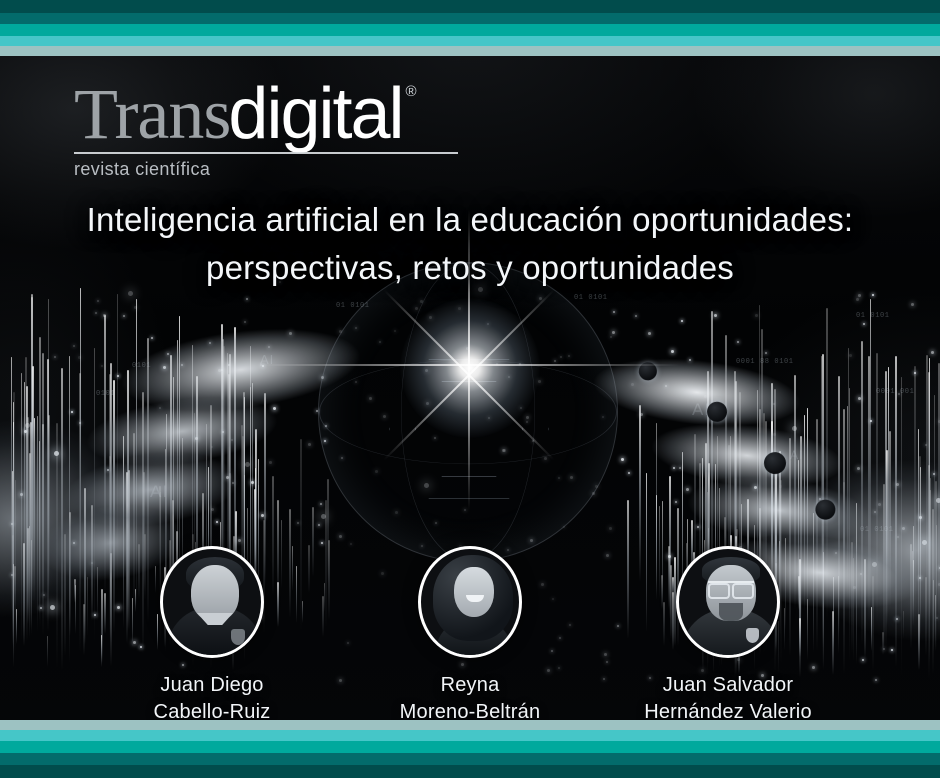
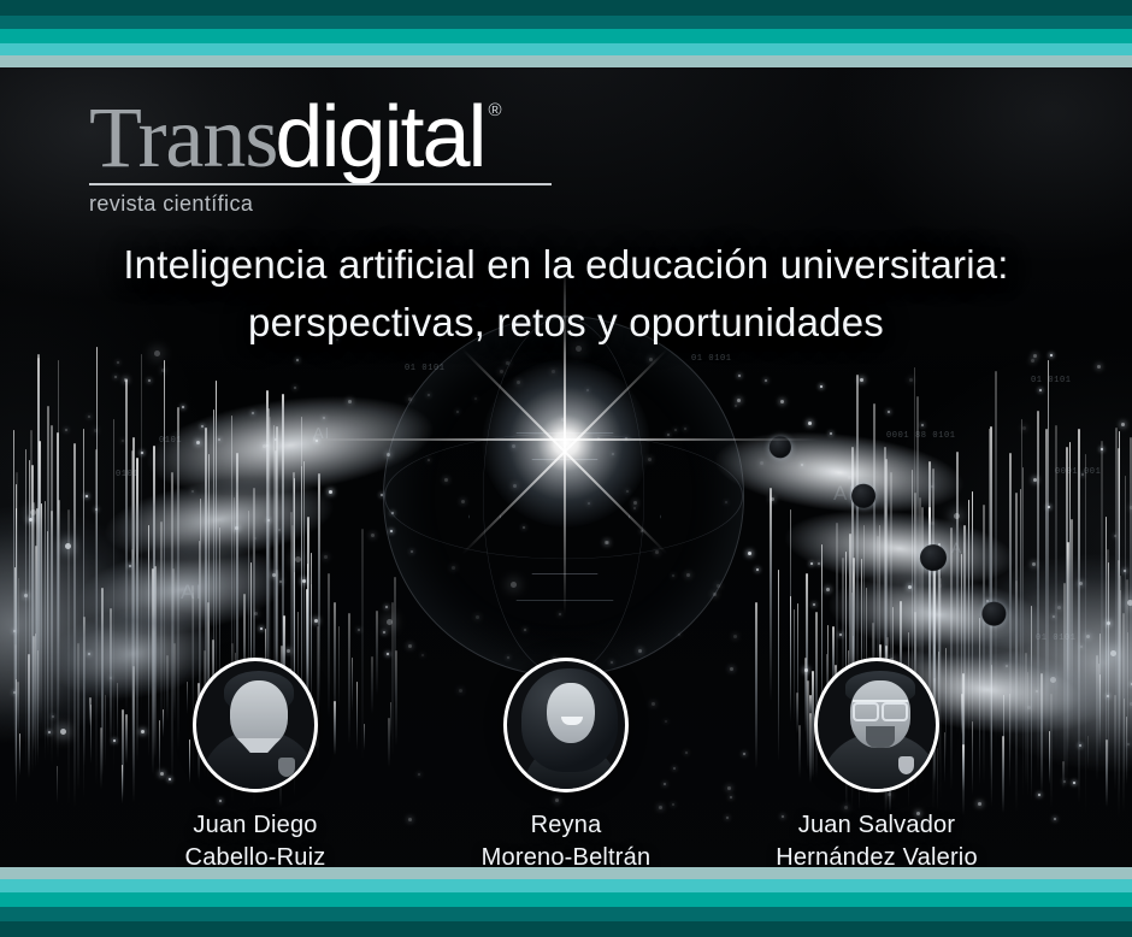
  01 0101
  01 0101
  Trans
  digital
  ®
  revista científica
- Inteligencia artificial en la educación oportunidades: perspectivas, retos y oportunidades
+ Inteligencia artificial en la educación universitaria: perspectivas, retos y oportunidades
  Juan Diego
  Cabello-Ruiz
  Reyna
  Moreno-Beltrán
  Juan Salvador
  Hernández Valerio
